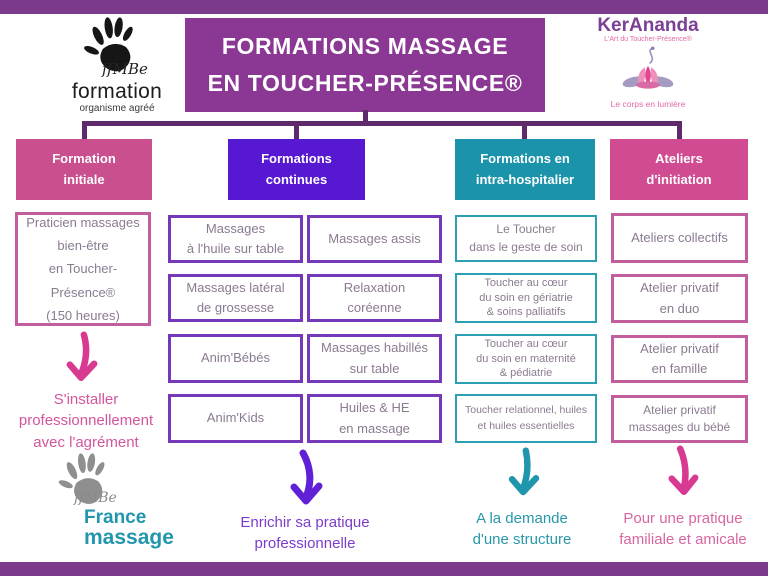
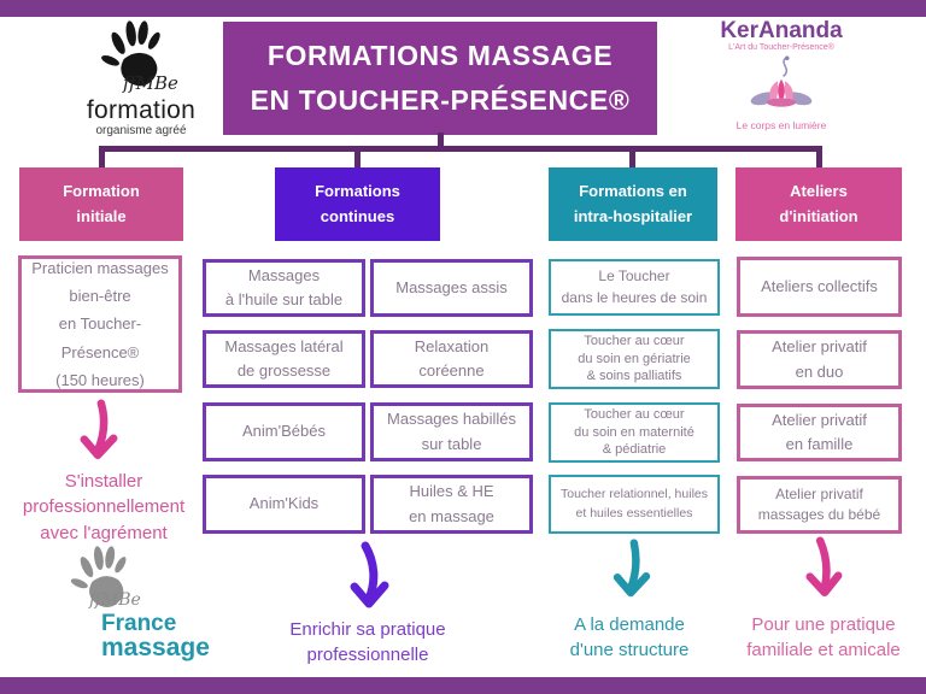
  ffMBe
  formation
  organisme agréé
  FORMATIONS MASSAGE
  EN TOUCHER-PRÉSENCE®
  KerAnanda
  Le corps en lumière
  Formation
  initiale
  Formations
  continues
  Formations en
  intra-hospitalier
  Ateliers
  d'initiation
  Praticien massages
  bien-être
  en Toucher-Présence®
  (150 heures)
  Massages
  à l'huile sur table
  Massages assis
  Massages latéral
  de grossesse
  Relaxation
  coréenne
  Anim'Bébés
  Massages habillés
  sur table
  Anim'Kids
  Huiles & HE
  en massage
  Le Toucher
- dans le geste de soin
+ dans le heures de soin
  Toucher au cœur
  du soin en gériatrie
  & soins palliatifs
  Toucher au cœur
  du soin en maternité
  & pédiatrie
  Toucher relationnel, huiles
  et huiles essentielles
  Ateliers collectifs
  Atelier privatif
  en duo
  Atelier privatif
  en famille
  Atelier privatif
  massages du bébé
  S'installer
  professionnellement
  avec l'agrément
  Enrichir sa pratique
  professionnelle
  A la demande
  d'une structure
  Pour une pratique
  familiale et amicale
  ffMBe
  France
  massage
